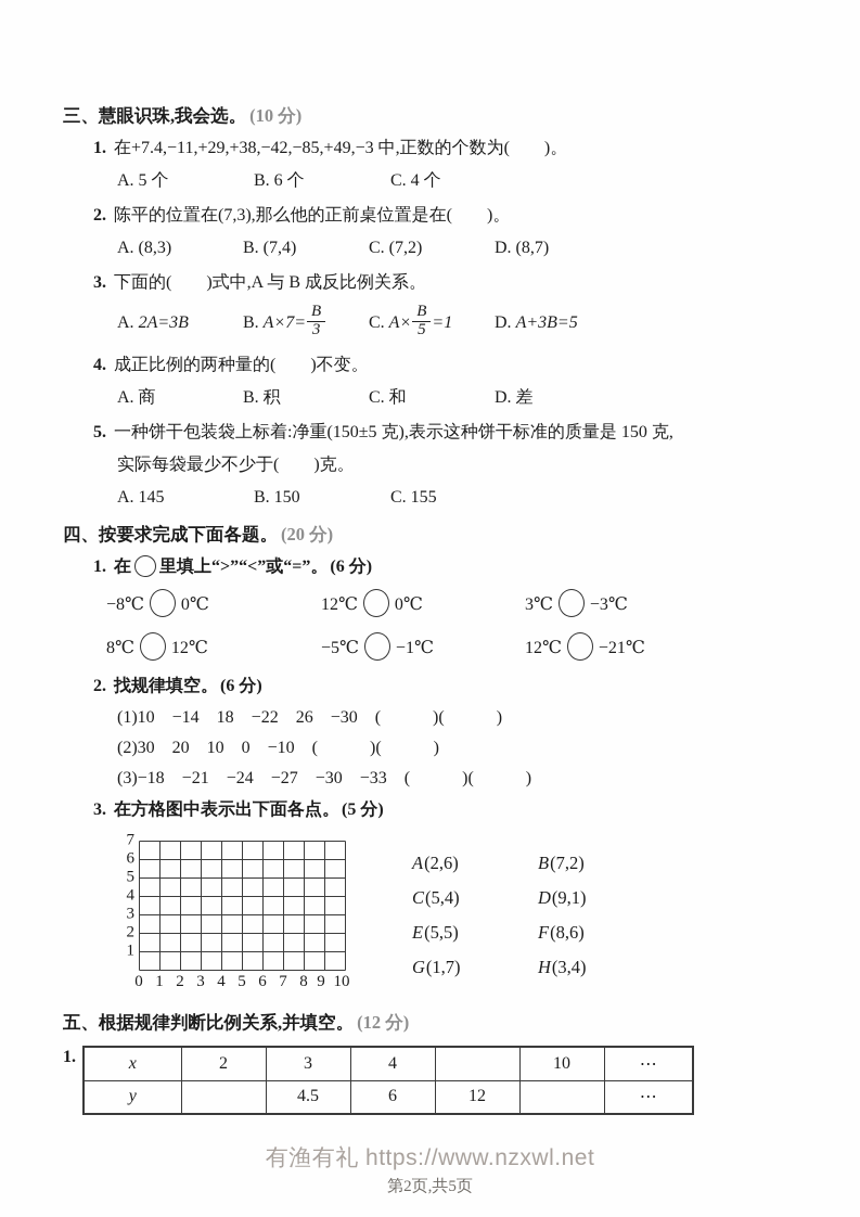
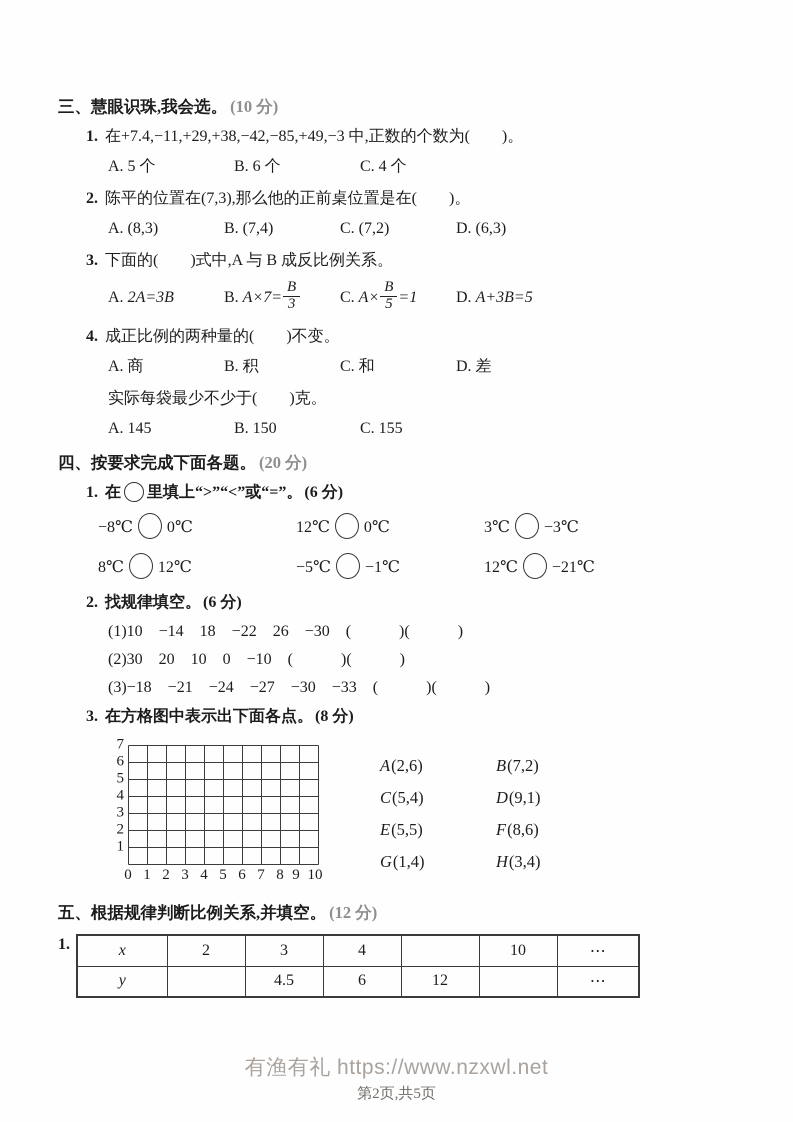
  三、慧眼识珠,我会选。 (10 分)
  1. 在+7.4,−11,+29,+38,−42,−85,+49,−3 中,正数的个数为( )。
  A. 5 个 B. 6 个 C. 4 个
  2. 陈平的位置在(7,3),那么他的正前桌位置是在( )。
- A. (8,3) B. (7,4) C. (7,2) D. (8,7)
+ A. (8,3) B. (7,4) C. (7,2) D. (6,3)
  3. 下面的( )式中,A 与 B 成反比例关系。
  A. 2A=3B B. A×7=
  B
  3
  C. A×
  B
  5
  =1 D. A+3B=5
  4. 成正比例的两种量的( )不变。
  A. 商 B. 积 C. 和 D. 差
- 5. 一种饼干包装袋上标着:净重(150±5 克),表示这种饼干标准的质量是 150 克,
  实际每袋最少不少于( )克。
  A. 145 B. 150 C. 155
  四、按要求完成下面各题。 (20 分)
  1. 在 里填上“>”“<”或“=”。(6 分)
  −8℃ 0℃
  12℃ 0℃
  3℃ −3℃
  8℃ 12℃
  −5℃ −1℃
  12℃ −21℃
  2. 找规律填空。(6 分)
  (1)10 −14 18 −22 26 −30 ( )( )
  (2)30 20 10 0 −10 ( )( )
  (3)−18 −21 −24 −27 −30 −33 ( )( )
- 3. 在方格图中表示出下面各点。(5 分)
+ 3. 在方格图中表示出下面各点。(8 分)
  7
  6
  5
  4
  3
  2
  1
  0
  1
  2
  3
  4
  5
  6
  7
  8
  9
  10
  A(2,6) B(7,2)
  C(5,4) D(9,1)
  E(5,5) F(8,6)
- G(1,7) H(3,4)
+ G(1,4) H(3,4)
  五、根据规律判断比例关系,并填空。 (12 分)
  1.
  x	2	3	4		10	⋯
  y		4.5	6	12		⋯
  有渔有礼 https://www.nzxwl.net
  第2页,共5页
